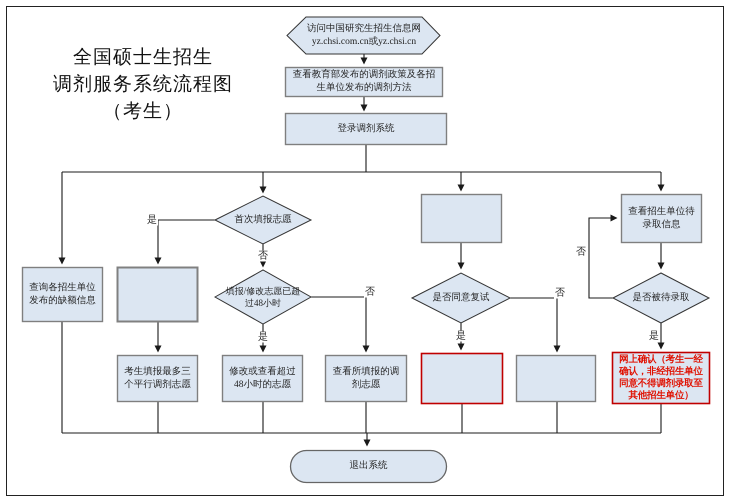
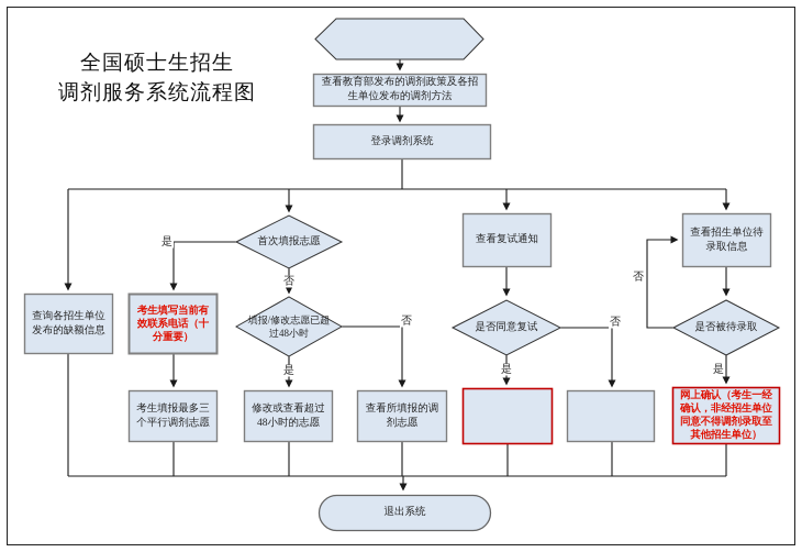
  全国硕士生招生
  调剂服务系统流程图
- （考生）
- 访问中国研究生招生信息网
- yz.chsi.com.cn或yz.chsi.cn
  查看教育部发布的调剂政策及各招生单位发布的调剂方法
  登录调剂系统
  查询各招生单位发布的缺额信息
  首次填报志愿
+ 考生填写当前有效联系电话（十分重要）
  填报/修改志愿已超过48小时
  考生填报最多三个平行调剂志愿
  修改或查看超过48小时的志愿
  查看所填报的调剂志愿
  网上确认（考生一经确认，非经招生单位同意不得调剂录取至其他招生单位）
+ 查看复试通知
  是否同意复试
  查看招生单位待录取信息
  是否被待录取
  退出系统
  是
  否
  是
  否
  是
  否
  是
  否
